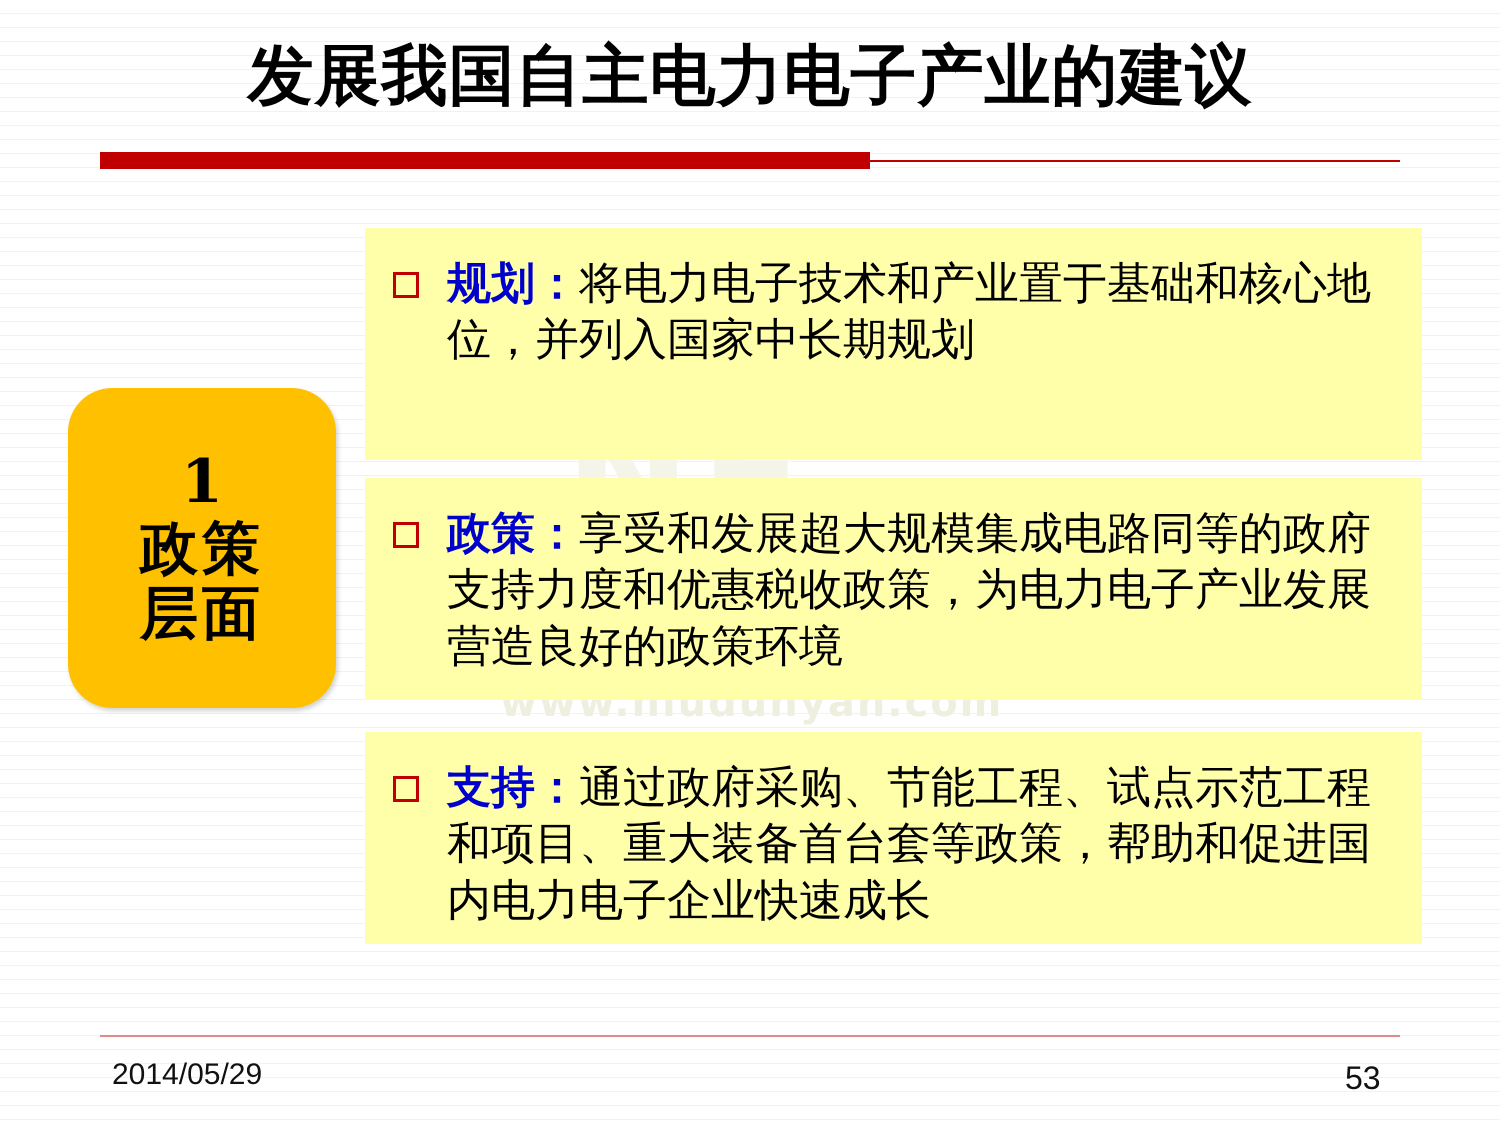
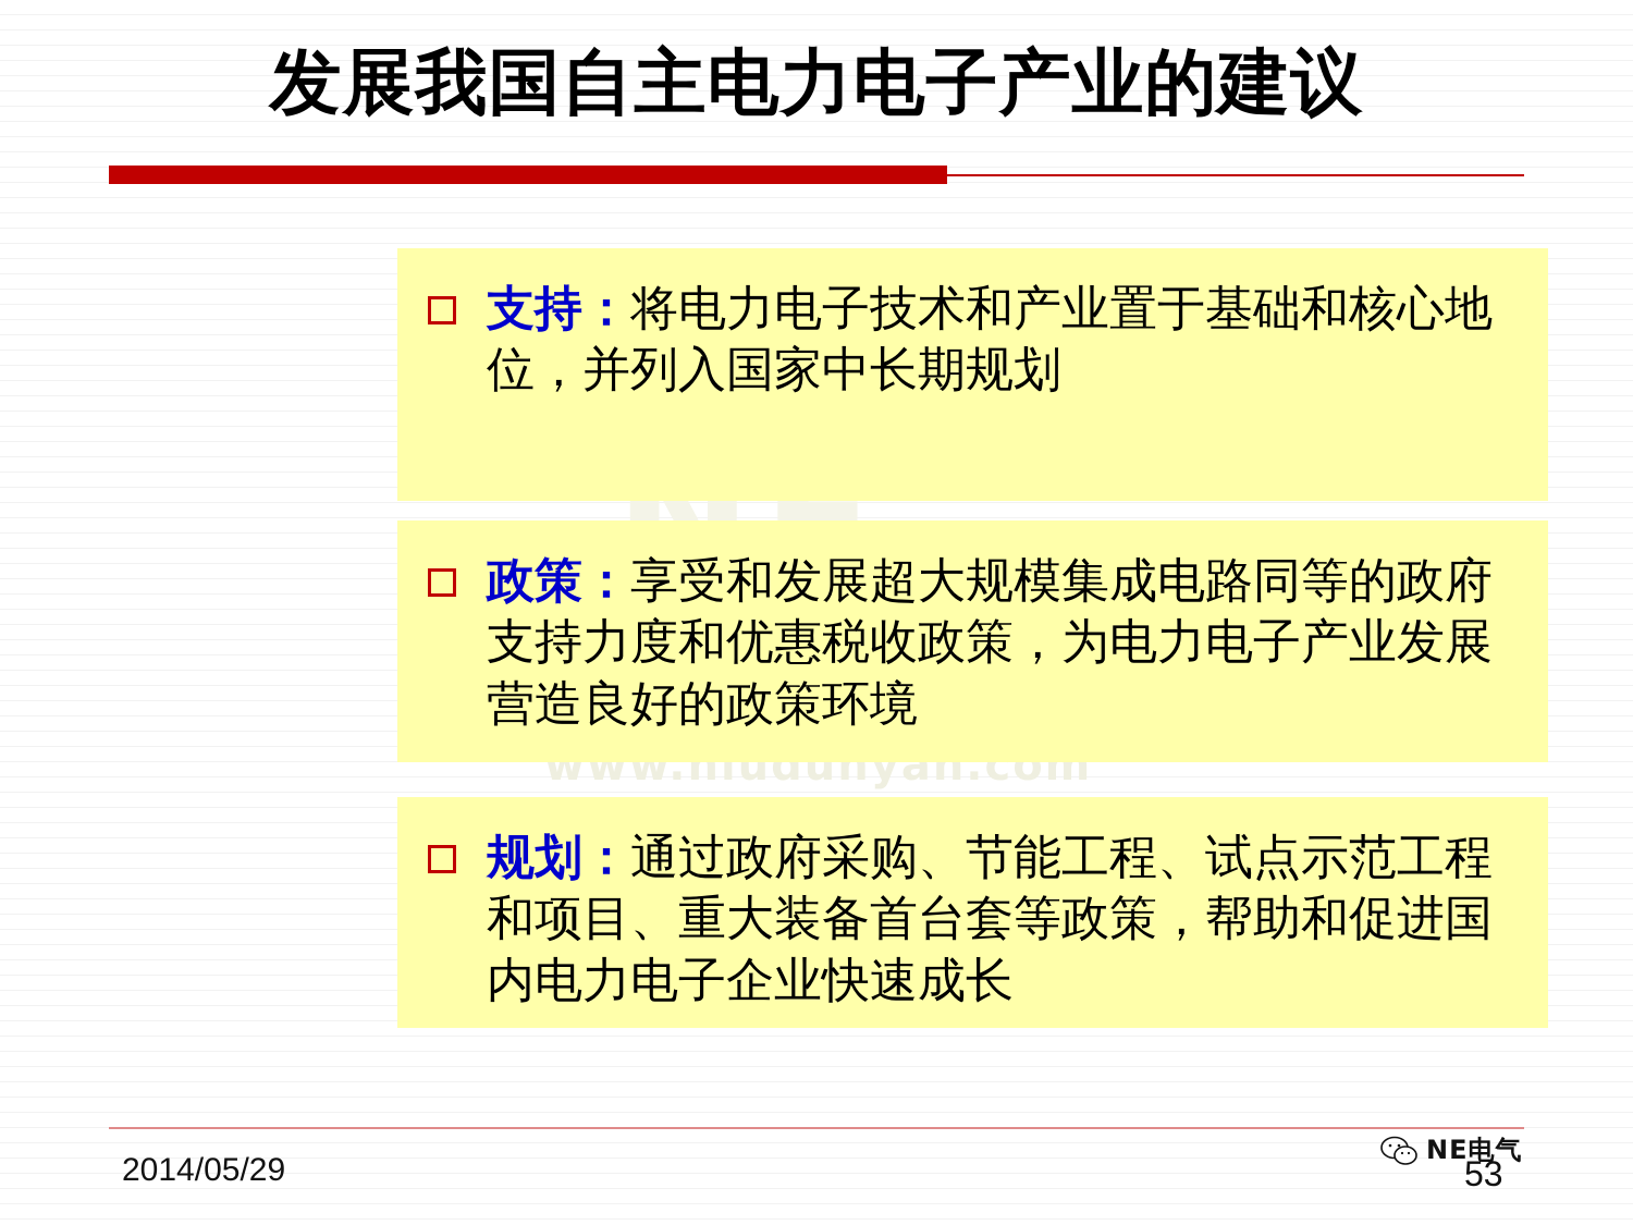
  NE
  www.niudunyan.com
  发展我国自主电力电子产业的建议
- 1
- 政策
- 层面
- 规划：将电力电子技术和产业置于基础和核心地位，并列入国家中长期规划
+ 支持：将电力电子技术和产业置于基础和核心地位，并列入国家中长期规划
  政策：享受和发展超大规模集成电路同等的政府支持力度和优惠税收政策，为电力电子产业发展营造良好的政策环境
- 支持：通过政府采购、节能工程、试点示范工程和项目、重大装备首台套等政策，帮助和促进国内电力电子企业快速成长
+ 规划：通过政府采购、节能工程、试点示范工程和项目、重大装备首台套等政策，帮助和促进国内电力电子企业快速成长
  2014/05/29
  53
+ NE电气
